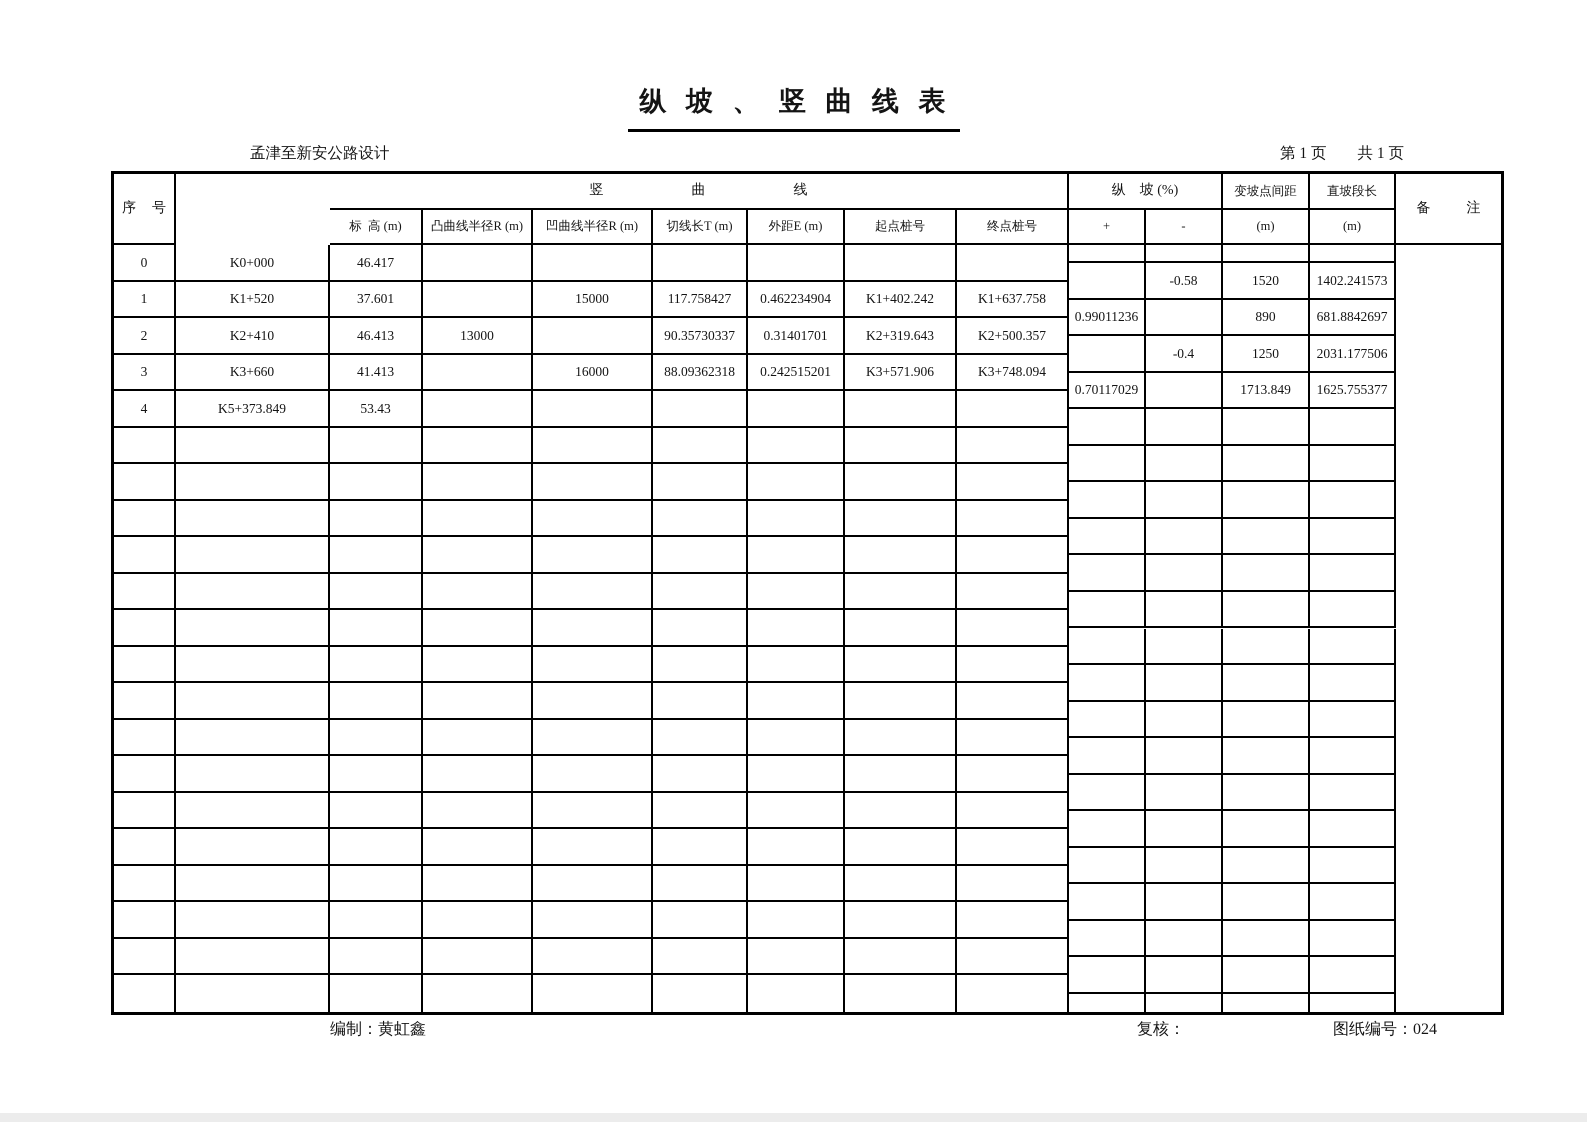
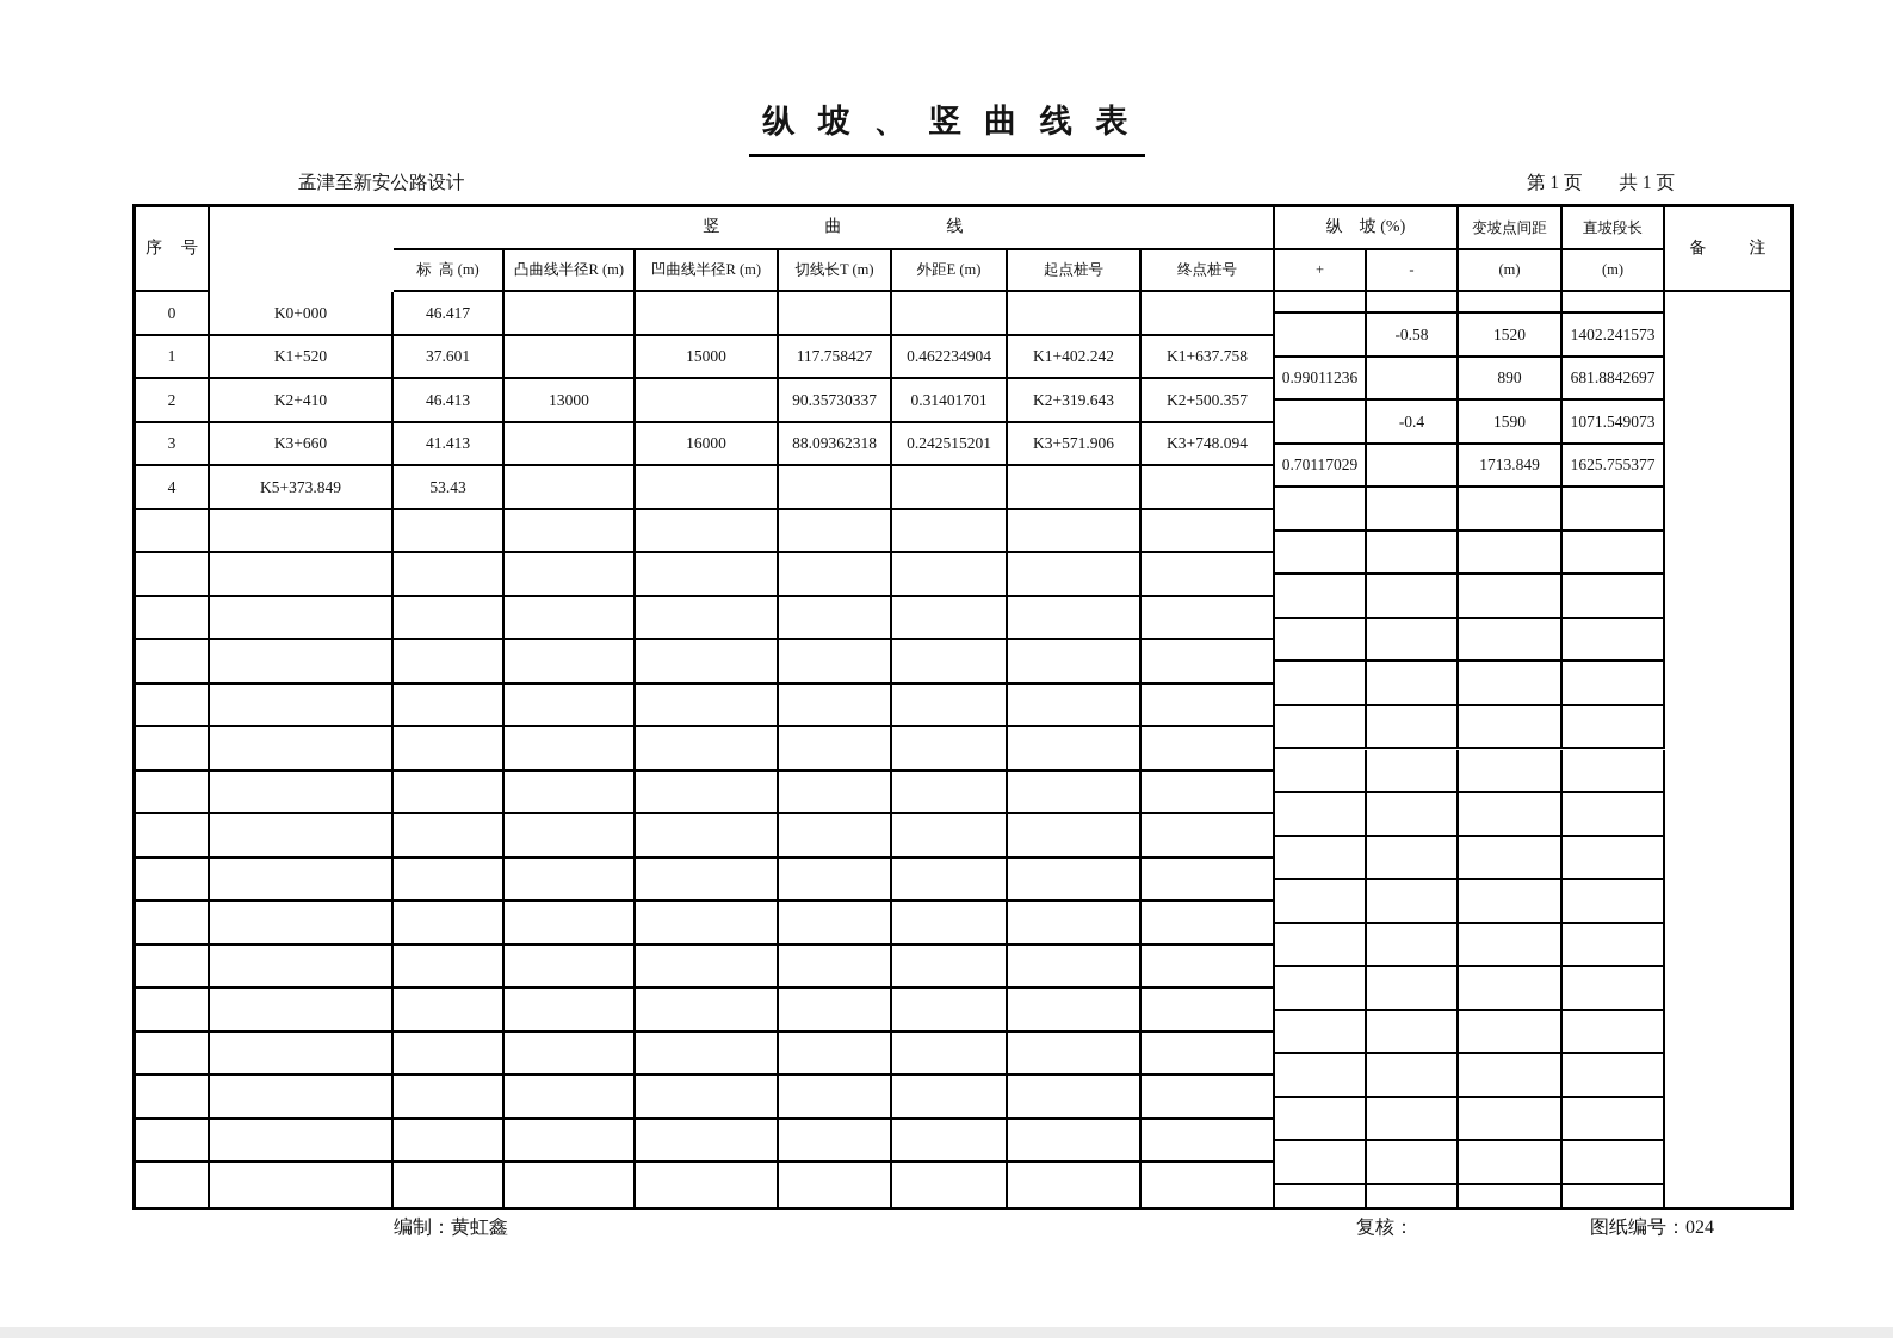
  纵 坡 、 竖 曲 线 表
  孟津至新安公路设计
  第 1 页 共 1 页
  序号
  竖曲线
  纵 坡 (%)
  变坡点间距
  直坡段长
  备注
  标 高 (m)
  凸曲线半径R (m)
  凹曲线半径R (m)
  切线长T (m)
  外距E (m)
  起点桩号
  终点桩号
  +
  -
  (m)
  (m)
  0
  K0+000
  46.417
  1
  K1+520
  37.601
  15000
  117.758427
  0.462234904
  K1+402.242
  K1+637.758
  2
  K2+410
  46.413
  13000
  90.35730337
  0.31401701
  K2+319.643
  K2+500.357
  3
  K3+660
  41.413
  16000
  88.09362318
  0.242515201
  K3+571.906
  K3+748.094
  4
  K5+373.849
  53.43
  -0.58
  1520
  1402.241573
  0.99011236
  890
  681.8842697
  -0.4
- 1250
+ 1590
- 2031.177506
+ 1071.549073
  0.70117029
  1713.849
  1625.755377
  编制：黄虹鑫
  复核：
  图纸编号：024
